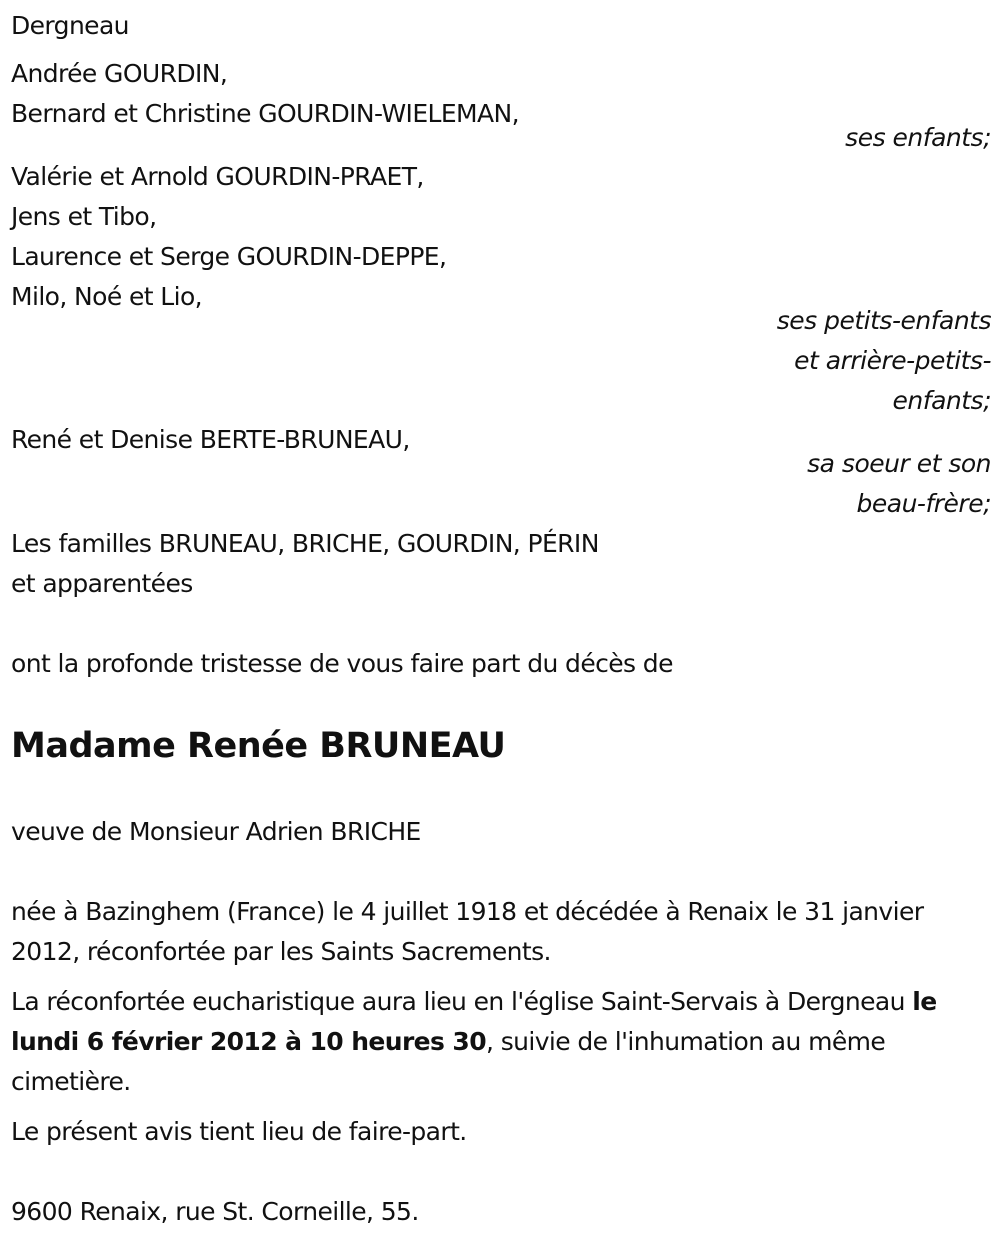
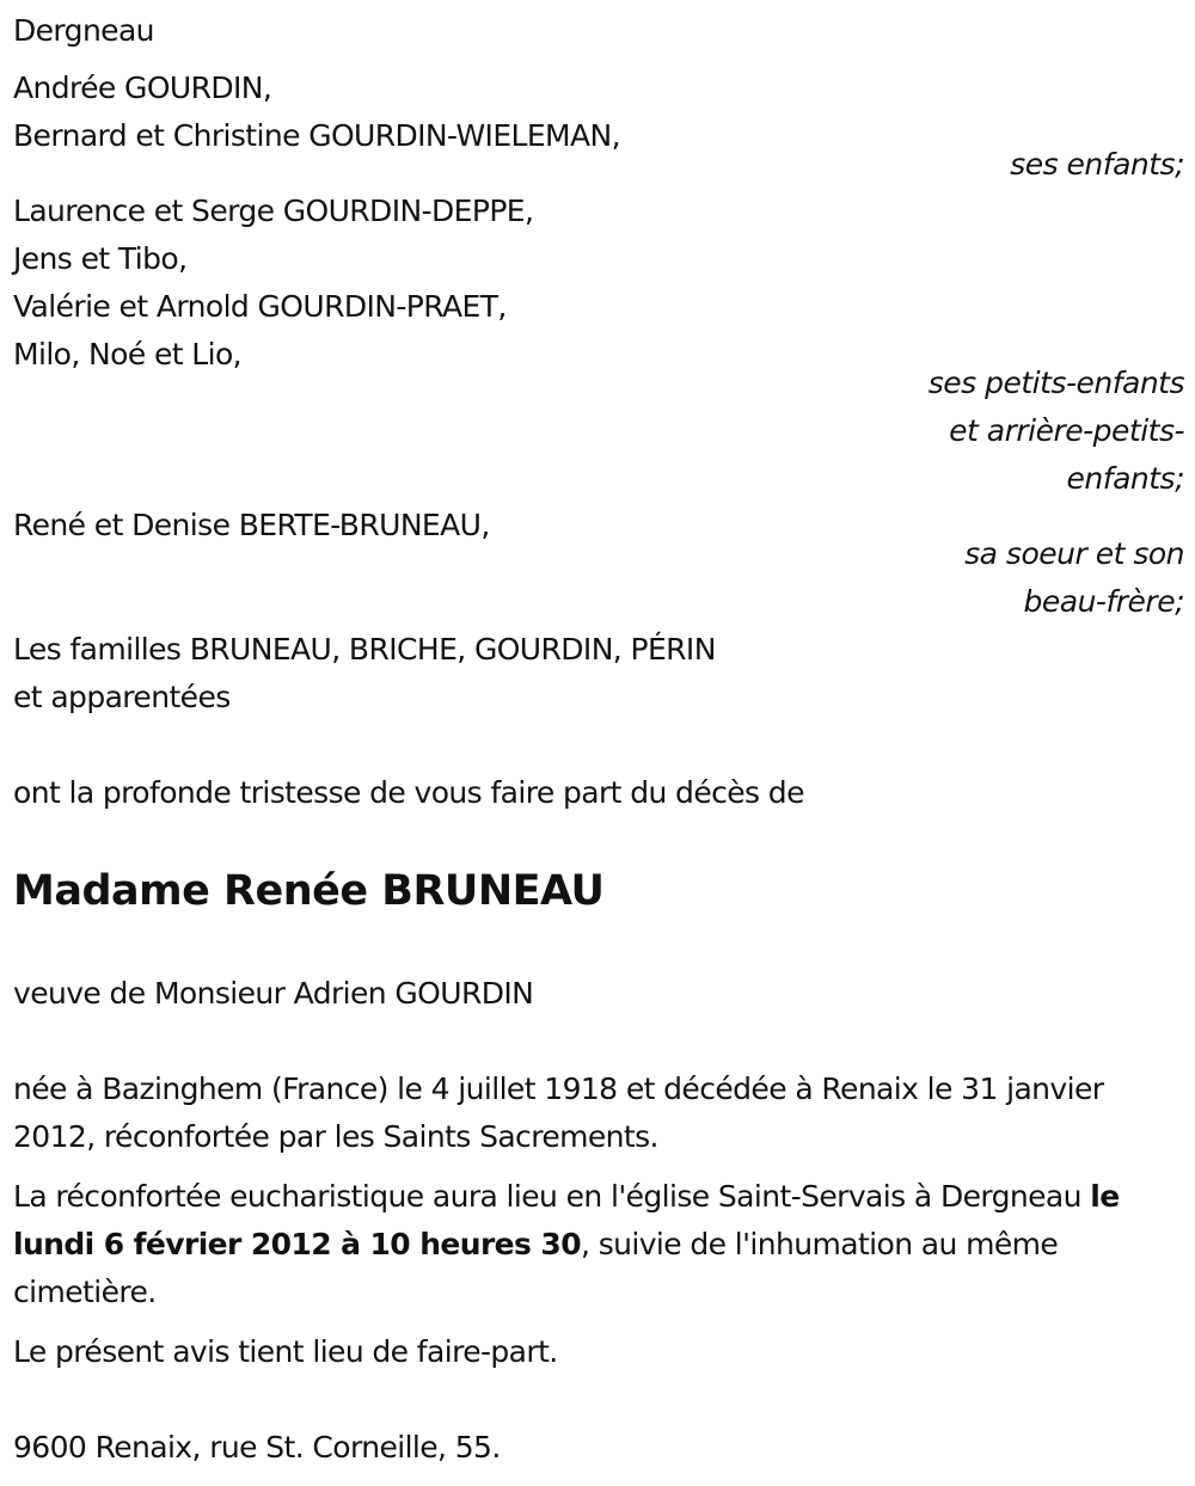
  Dergneau
  Andrée GOURDIN,
  Bernard et Christine GOURDIN-WIELEMAN,
  ses enfants;
- Valérie et Arnold GOURDIN-PRAET,
+ Laurence et Serge GOURDIN-DEPPE,
  Jens et Tibo,
- Laurence et Serge GOURDIN-DEPPE,
+ Valérie et Arnold GOURDIN-PRAET,
  Milo, Noé et Lio,
  ses petits-enfants
  et arrière-petits-
  enfants;
  René et Denise BERTE-BRUNEAU,
  sa soeur et son
  beau-frère;
  Les familles BRUNEAU, BRICHE, GOURDIN, PÉRIN
  et apparentées
  ont la profonde tristesse de vous faire part du décès de
  Madame Renée BRUNEAU
- veuve de Monsieur Adrien BRICHE
+ veuve de Monsieur Adrien GOURDIN
  née à Bazinghem (France) le 4 juillet 1918 et décédée à Renaix le 31 janvier 2012, réconfortée par les Saints Sacrements.
  La réconfortée eucharistique aura lieu en l'église Saint-Servais à Dergneau le lundi 6 février 2012 à 10 heures 30, suivie de l'inhumation au même cimetière.
  Le présent avis tient lieu de faire-part.
  9600 Renaix, rue St. Corneille, 55.
